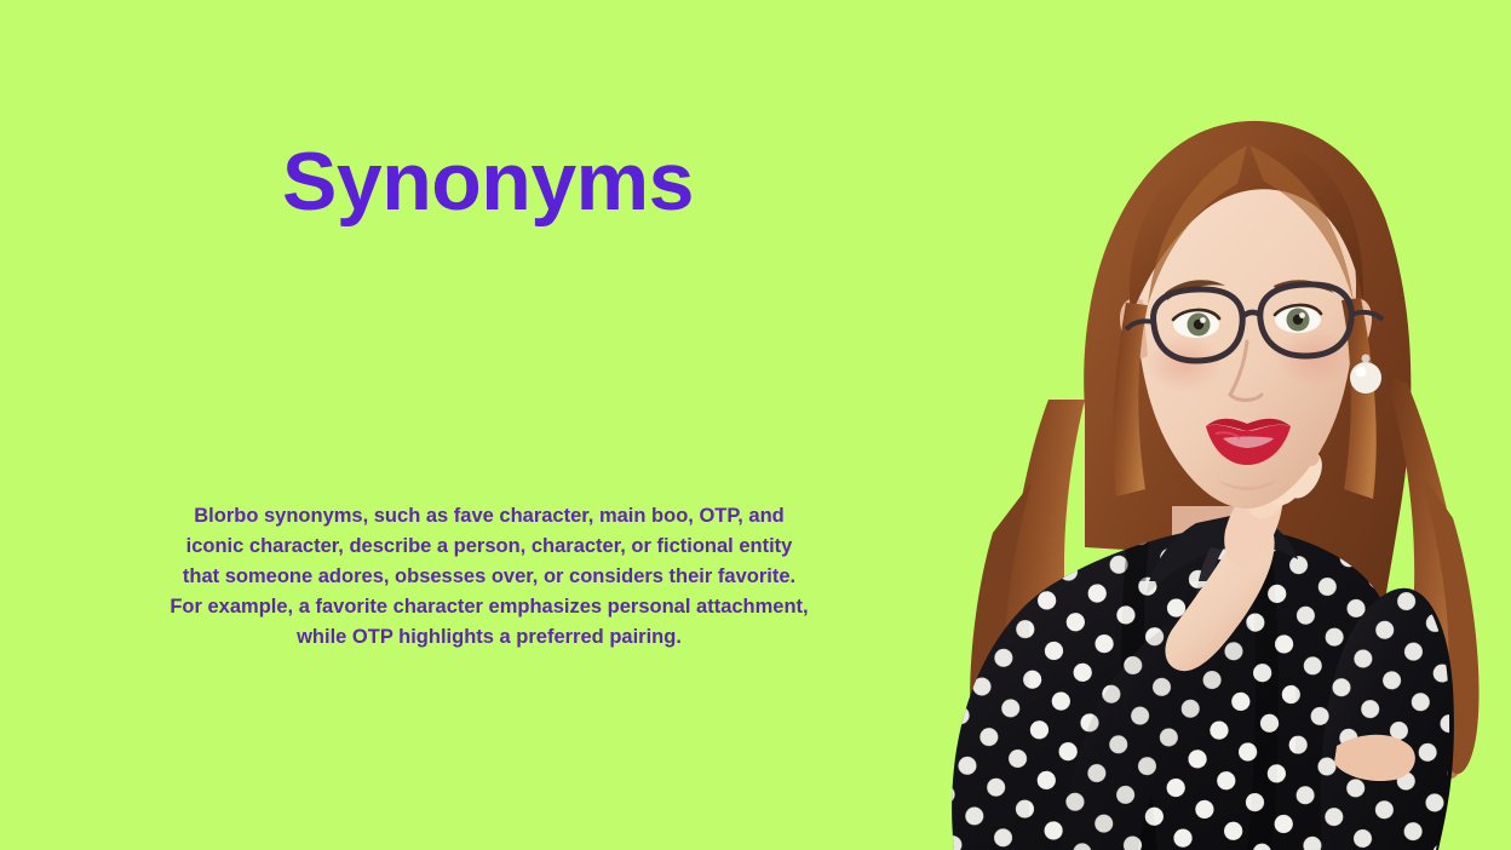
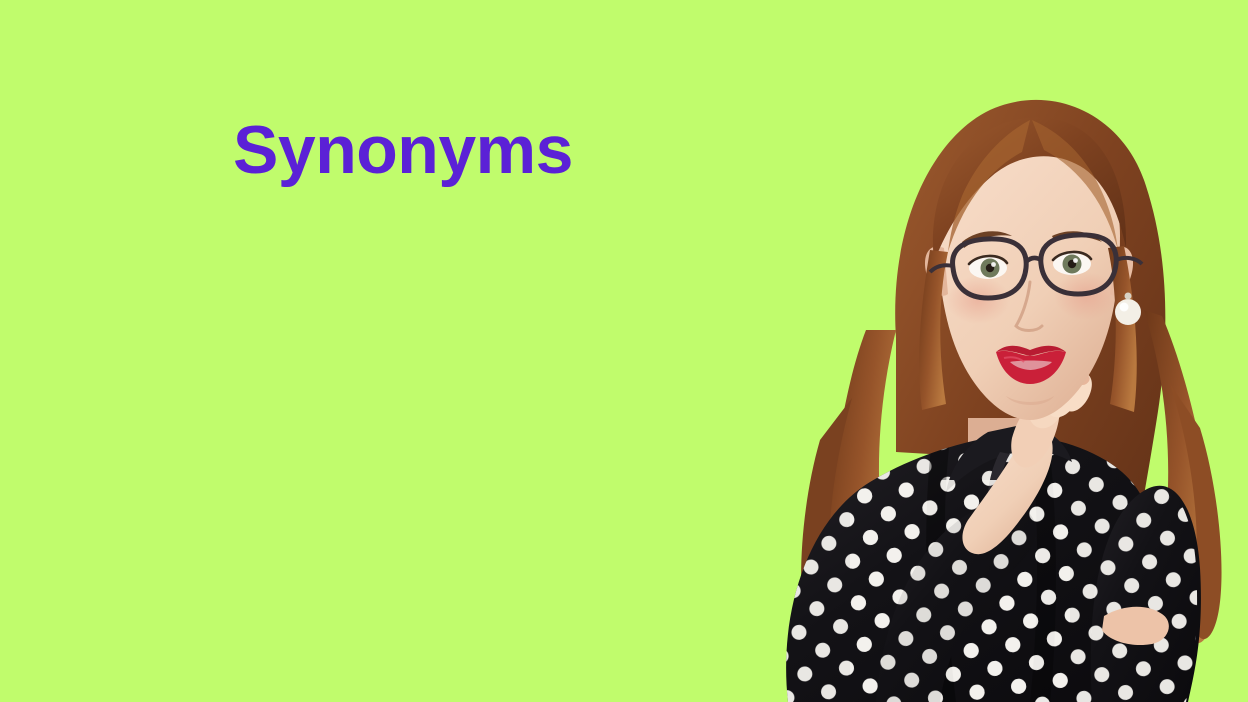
  Synonyms
- Blorbo synonyms, such as fave character, main boo, OTP, and iconic character, describe a person, character, or fictional entity that someone adores, obsesses over, or considers their favorite. For example, a favorite character emphasizes personal attachment, while OTP highlights a preferred pairing.
